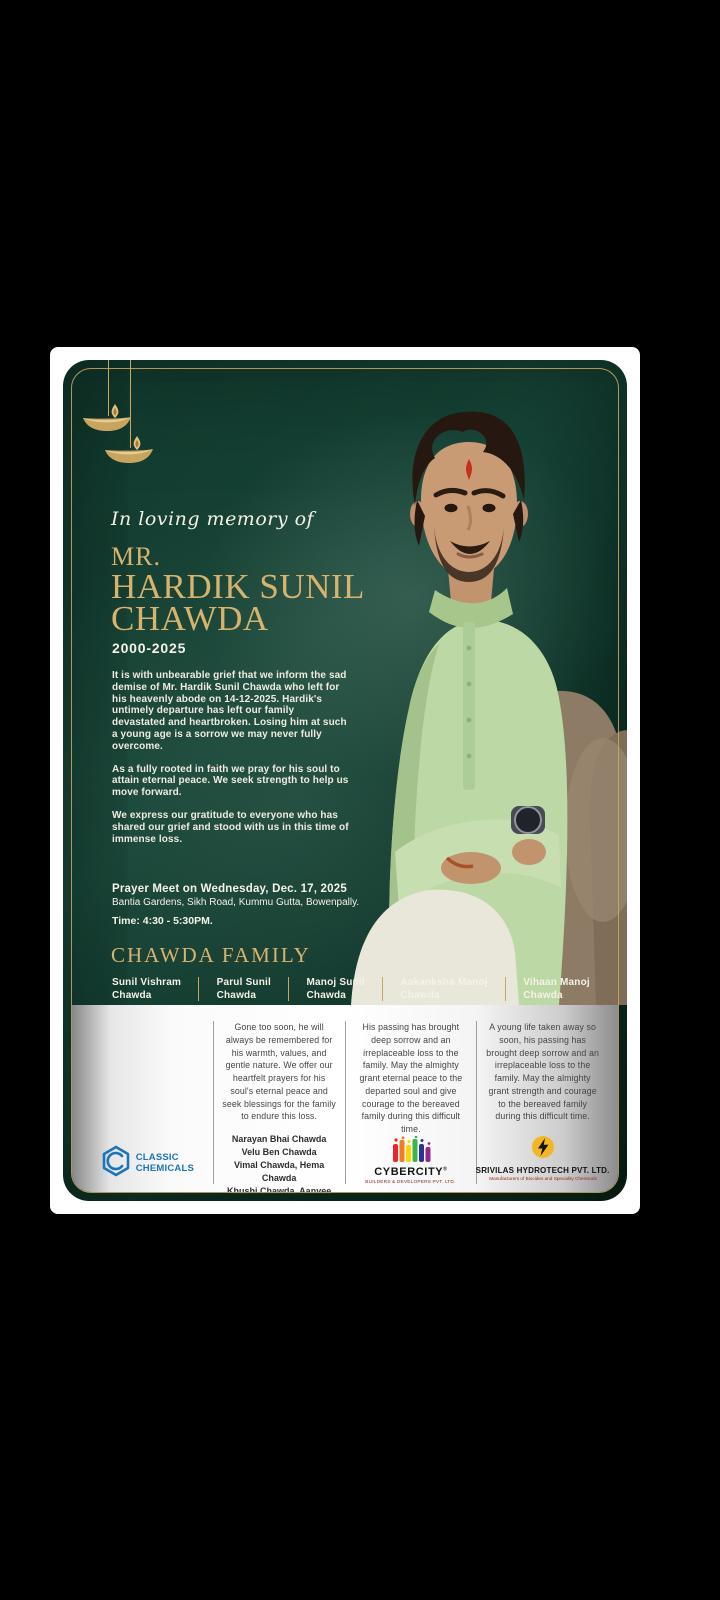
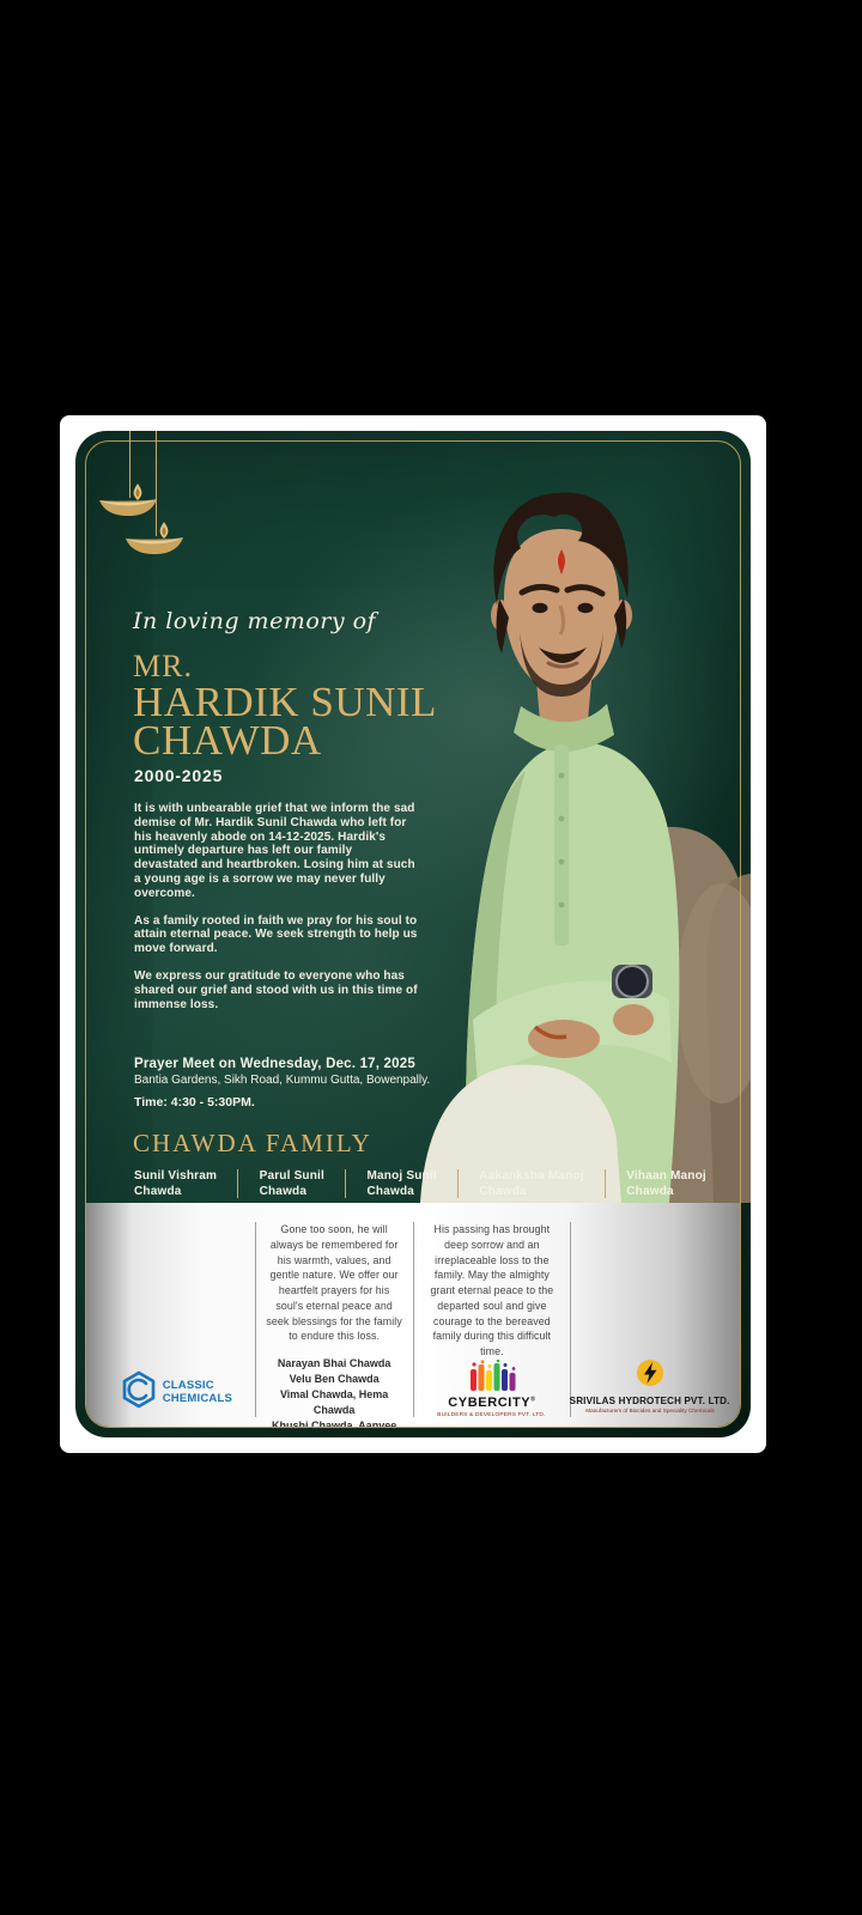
  In loving memory of
  MR.
  HARDIK SUNIL
  CHAWDA
  2000-2025
  It is with unbearable grief that we inform the sad demise of Mr. Hardik Sunil Chawda who left for his heavenly abode on 14-12-2025. Hardik's untimely departure has left our family devastated and heartbroken. Losing him at such a young age is a sorrow we may never fully overcome.
- As a fully rooted in faith we pray for his soul to attain eternal peace. We seek strength to help us move forward.
+ As a family rooted in faith we pray for his soul to attain eternal peace. We seek strength to help us move forward.
  We express our gratitude to everyone who has shared our grief and stood with us in this time of immense loss.
  Prayer Meet on Wednesday, Dec. 17, 2025
  Bantia Gardens, Sikh Road, Kummu Gutta, Bowenpally.
  Time: 4:30 - 5:30PM.
  CHAWDA FAMILY
  Sunil Vishram
  Chawda
  Parul Sunil
  Chawda
  Manoj Sunil
  Chawda
  Vihaan Manoj
  Chawda
  CLASSIC
  CHEMICALS
  Gone too soon, he will always be remembered for his warmth, values, and gentle nature. We offer our heartfelt prayers for his soul's eternal peace and seek blessings for the family to endure this loss.
  Narayan Bhai Chawda
  Velu Ben Chawda
  Vimal Chawda, Hema Chawda
  Khushi Chawda, Aanvee
  His passing has brought deep sorrow and an irreplaceable loss to the family. May the almighty grant eternal peace to the departed soul and give courage to the bereaved family during this difficult time.
  CYBERCITY
- A young life taken away so soon, his passing has brought deep sorrow and an irreplaceable loss to the family. May the almighty grant strength and courage to the bereaved family during this difficult time.
  SRIVILAS HYDROTECH PVT. LTD.
